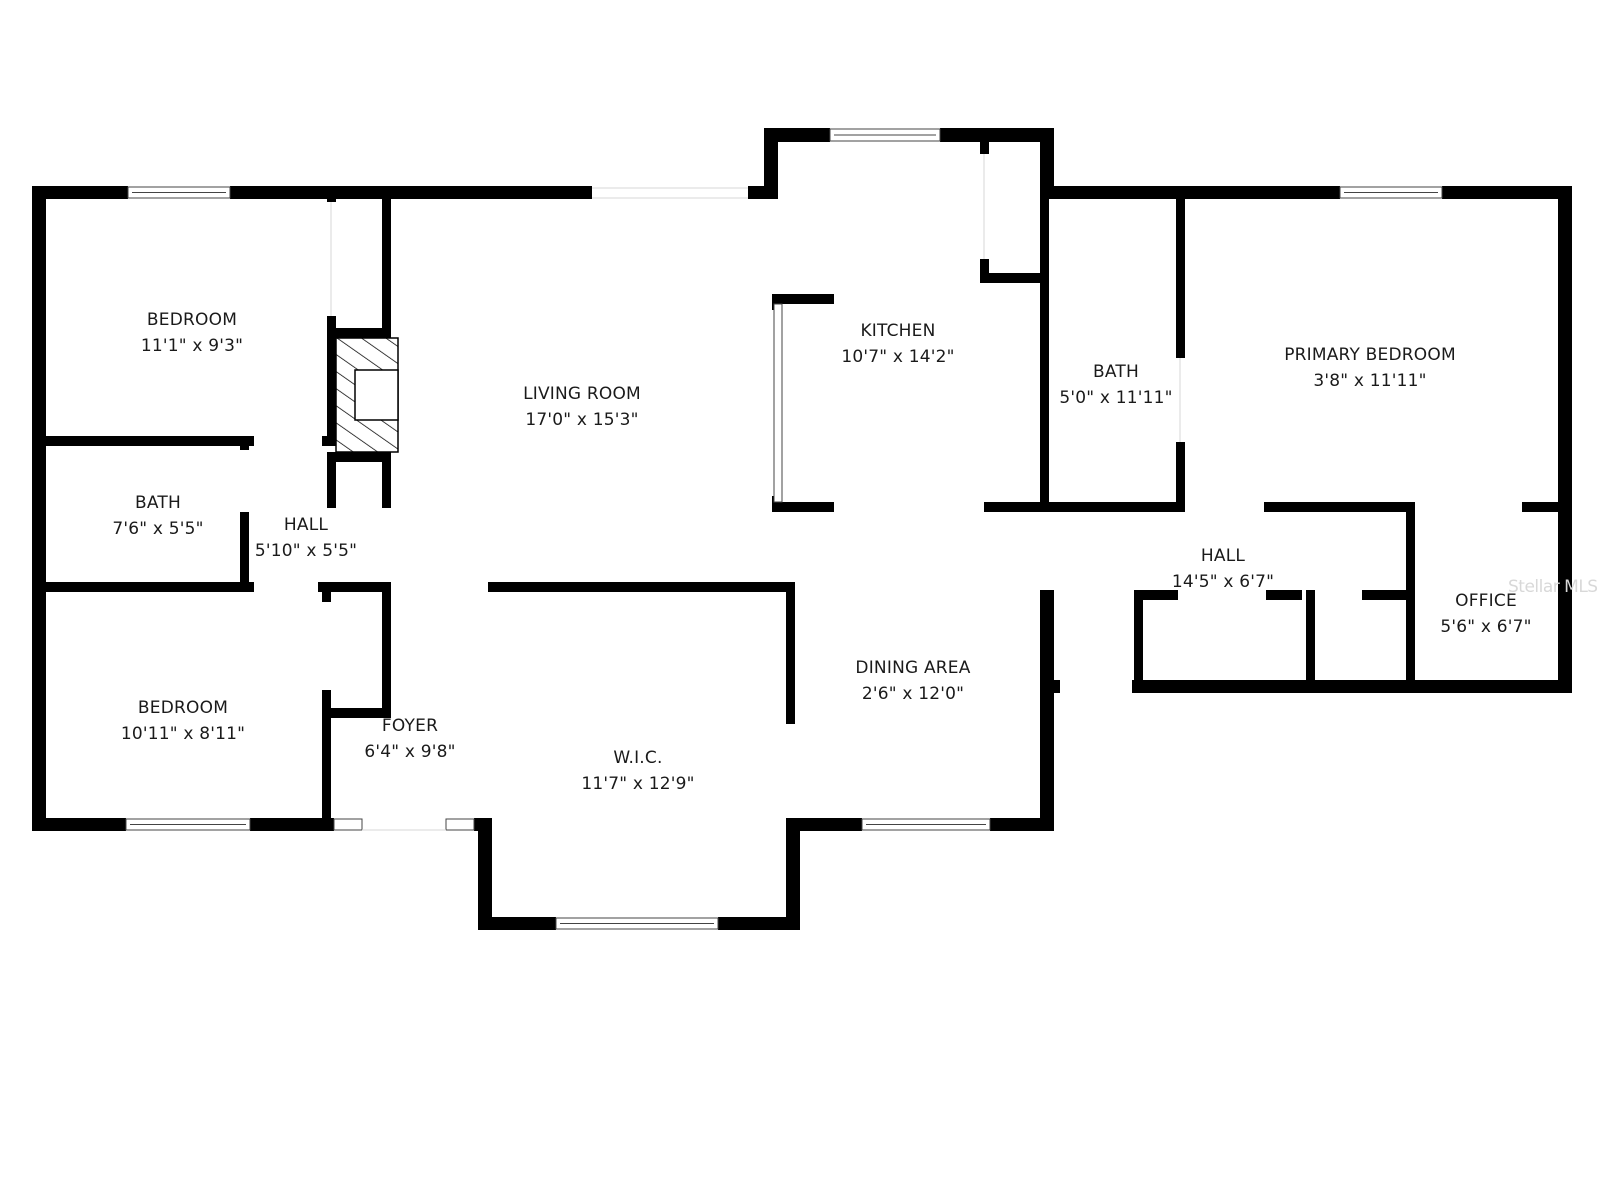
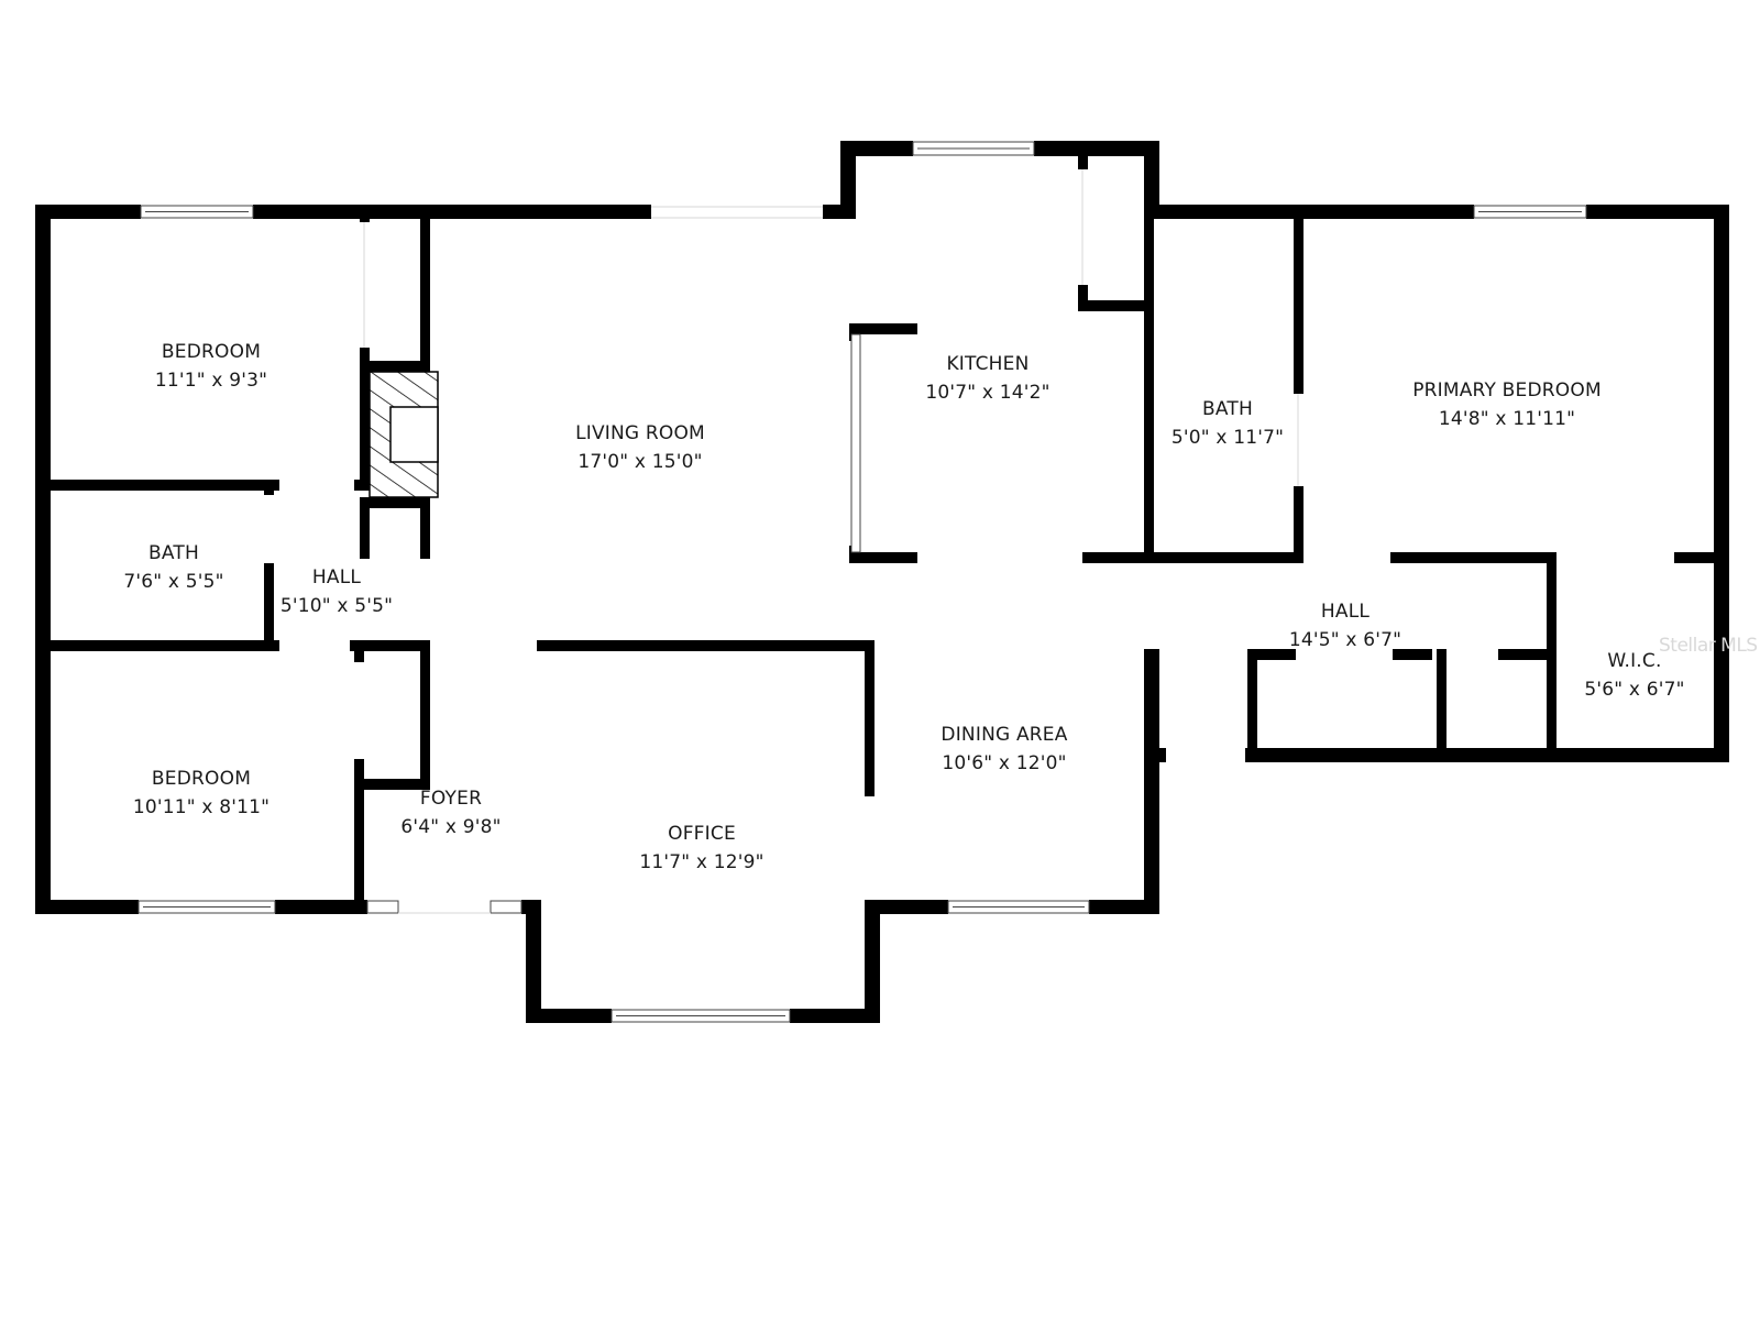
  BEDROOM
  11'1" x 9'3"
  BATH
  7'6" x 5'5"
  HALL
  5'10" x 5'5"
  BEDROOM
  10'11" x 8'11"
  FOYER
  6'4" x 9'8"
  LIVING ROOM
- 17'0" x 15'3"
+ 17'0" x 15'0"
  KITCHEN
  10'7" x 14'2"
- W.I.C.
+ OFFICE
  11'7" x 12'9"
  DINING AREA
- 2'6" x 12'0"
+ 10'6" x 12'0"
  BATH
- 5'0" x 11'11"
+ 5'0" x 11'7"
  PRIMARY BEDROOM
- 3'8" x 11'11"
+ 14'8" x 11'11"
  HALL
  14'5" x 6'7"
- OFFICE
+ W.I.C.
  5'6" x 6'7"
  Stellar MLS
